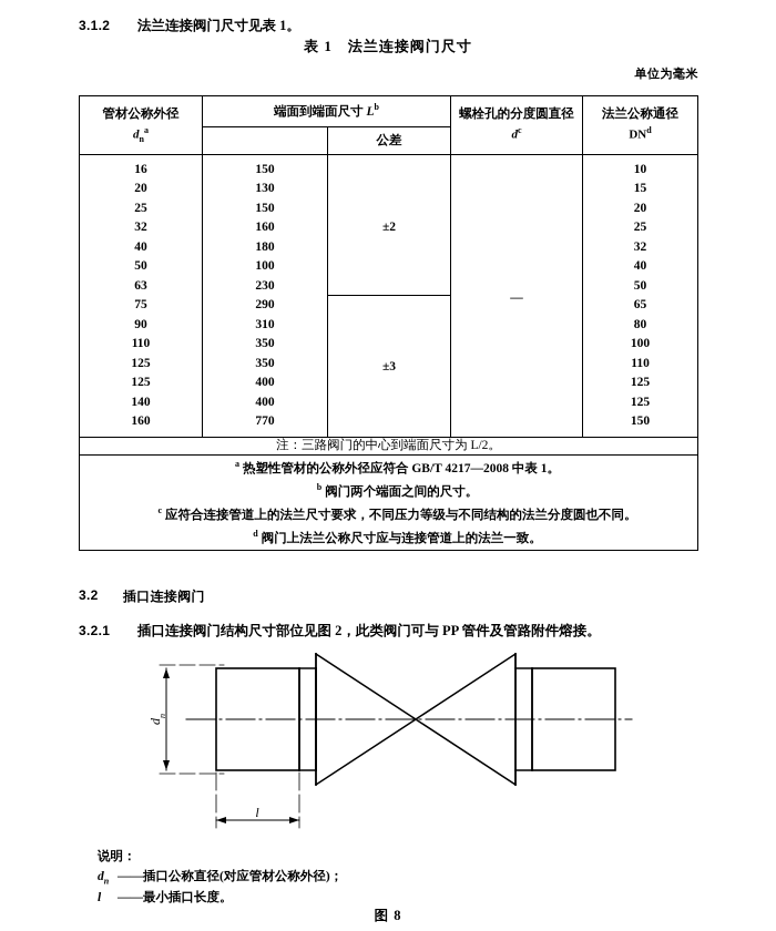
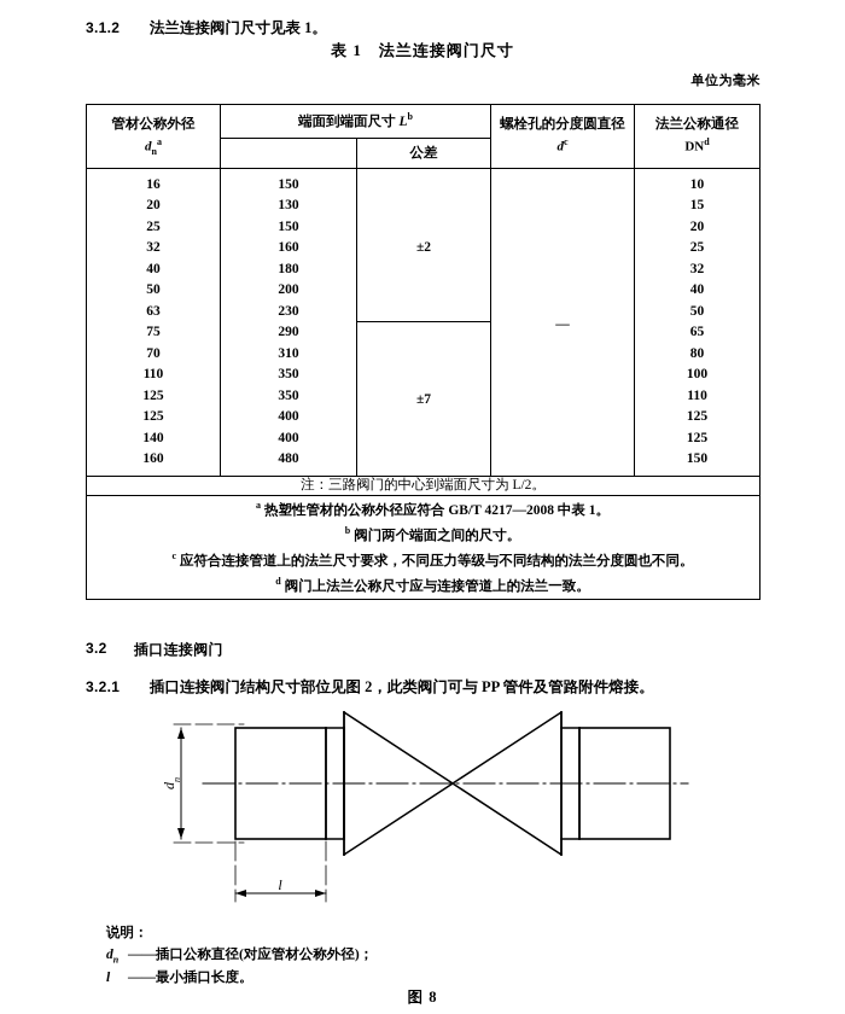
  3.1.2
  法兰连接阀门尺寸见表 1。
  表 1 法兰连接阀门尺寸
  单位为毫米
  管材公称外径 dna	端面到端面尺寸 Lb	螺栓孔的分度圆直径 dc	法兰公称通径 DNd
  	公差
  16	150	±2	—	10
  20	130	15
  25	150	20
  32	160	25
  40	180	32
- 50	100	40
+ 50	200	40
  63	230	50
- 75	290	±3	65
+ 75	290	±7	65
- 90	310	80
+ 70	310	80
  110	350	100
  125	350	110
  125	400	125
  140	400	125
- 160	770	150
+ 160	480	150
  注：三路阀门的中心到端面尺寸为 L/2。
  a 热塑性管材的公称外径应符合 GB/T 4217—2008 中表 1。
  b 阀门两个端面之间的尺寸。
  c 应符合连接管道上的法兰尺寸要求，不同压力等级与不同结构的法兰分度圆也不同。
  d 阀门上法兰公称尺寸应与连接管道上的法兰一致。
  3.2
  插口连接阀门
  3.2.1
  插口连接阀门结构尺寸部位见图 2，此类阀门可与 PP 管件及管路附件熔接。
  l
  说明：
  dn ——插口公称直径(对应管材公称外径)；
  l ——最小插口长度。
  图 8
